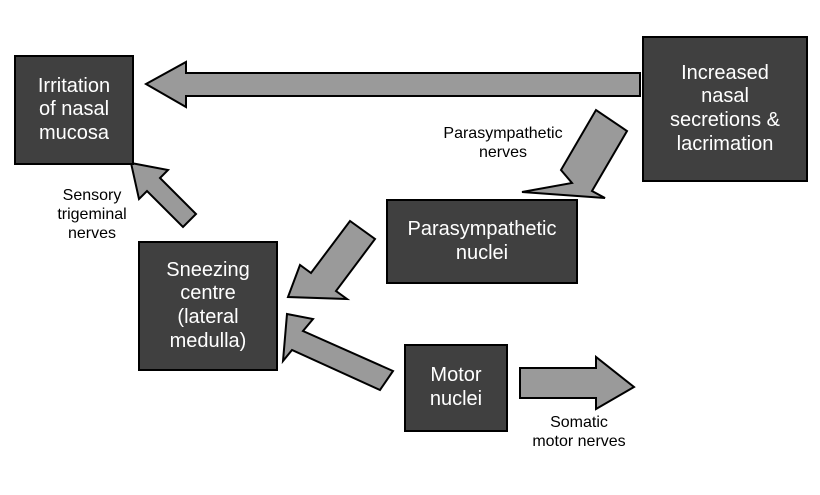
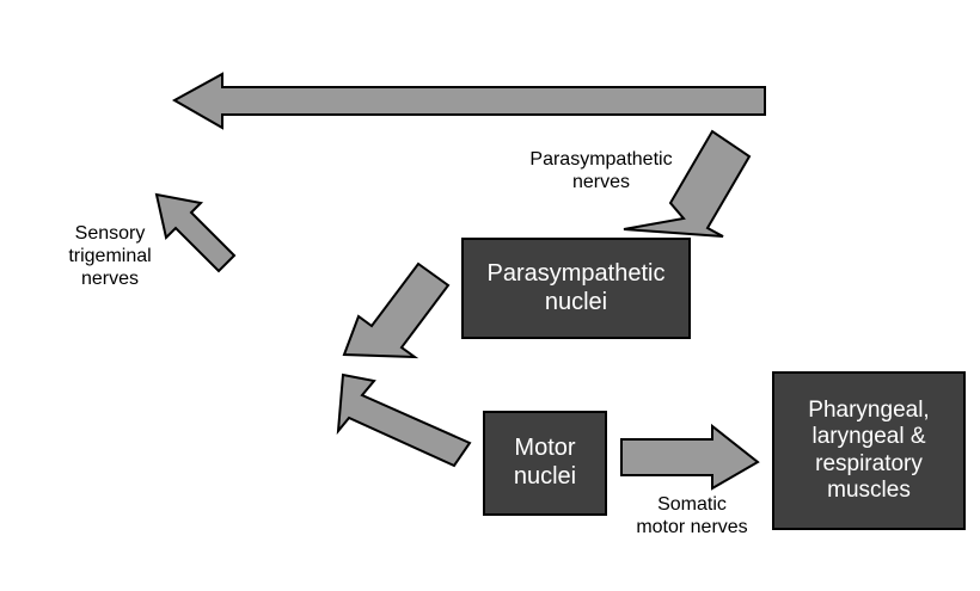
- Irritation
- of nasal
- mucosa
- Increased
- nasal
- secretions &
- lacrimation
- Sneezing
- centre
- (lateral
- medulla)
  Parasympathetic
  nuclei
  Motor
  nuclei
+ Pharyngeal,
+ laryngeal &
+ respiratory
+ muscles
  Sensory
  trigeminal
  nerves
  Parasympathetic
  nerves
  Somatic
  motor nerves
